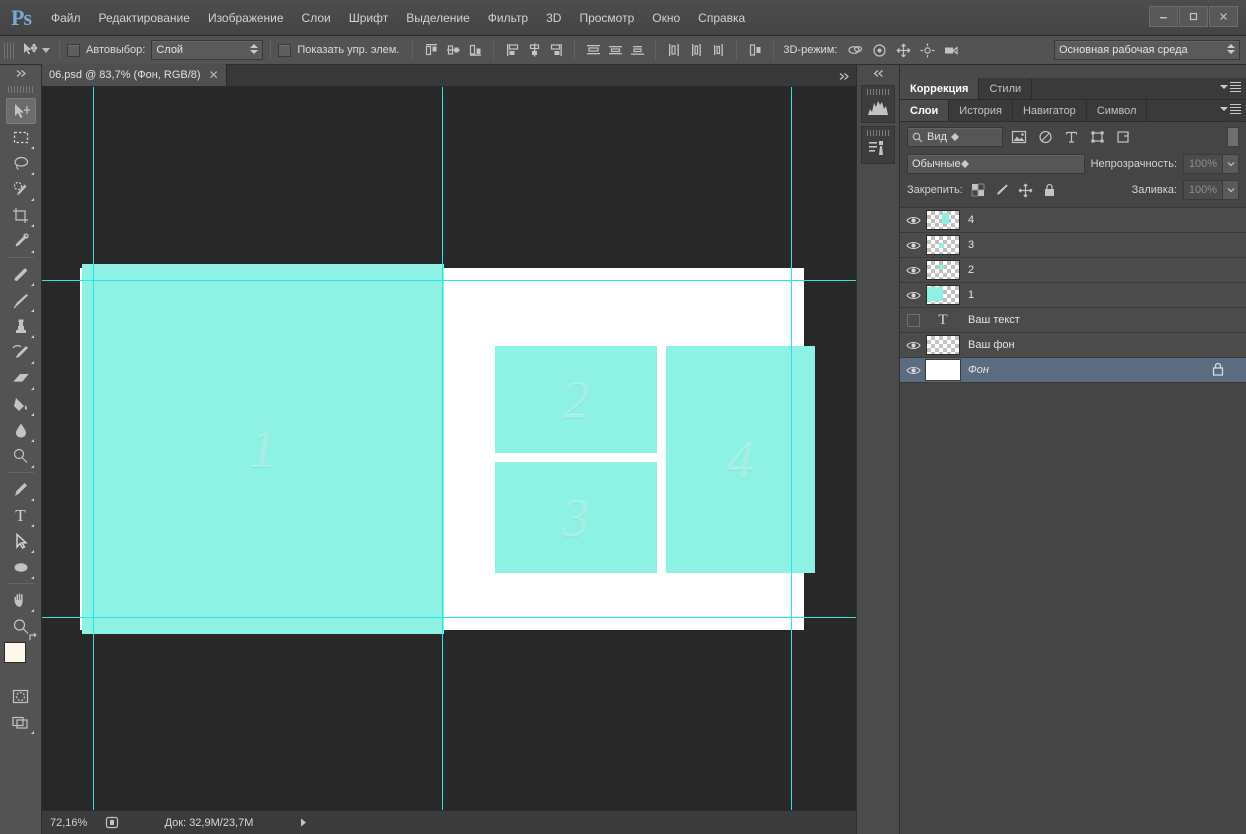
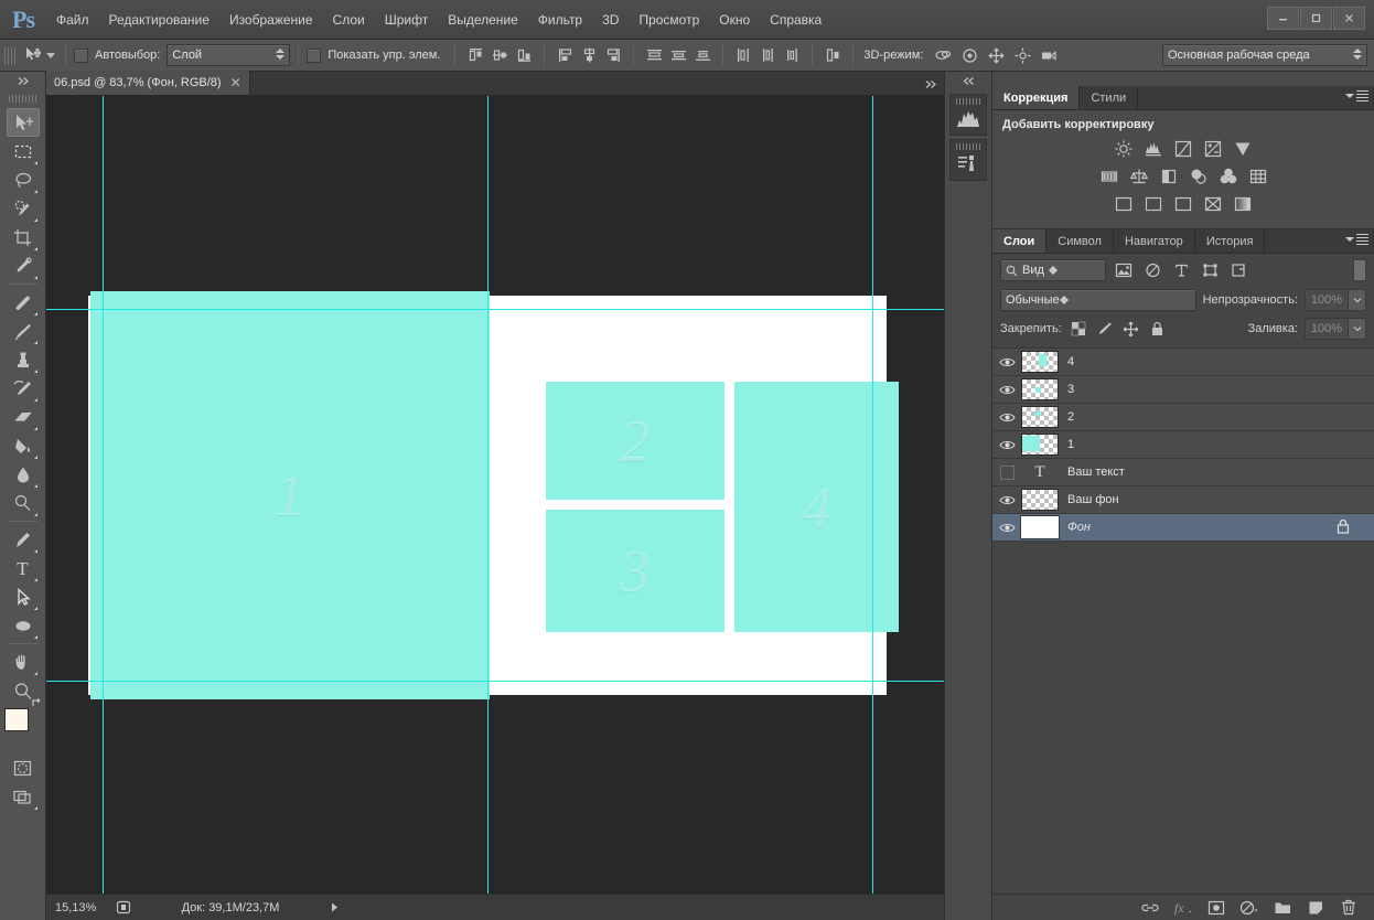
  Ps
  Файл
  Редактирование
  Изображение
  Слои
  Шрифт
  Выделение
  Фильтр
  3D
  Просмотр
  Окно
  Справка
  Автовыбор:
  Слой
  Показать упр. элем.
  3D-режим:
  Основная рабочая среда
  T
  06.psd @ 83,7% (Фон, RGB/8)
  ✕
  1
  2
  3
  4
  Коррекция
  Стили
+ Добавить корректировку
  Слои
- История
+ Символ
  Навигатор
- Символ
+ История
  Вид
  Обычные
  Непрозрачность:
  100%
  Закрепить:
  Заливка:
  100%
  4
  3
  2
  1
  T
  Ваш текст
  Ваш фон
  Фон
+ fx
- 72,16%
+ 15,13%
- Док: 32,9M/23,7M
+ Док: 39,1M/23,7M
